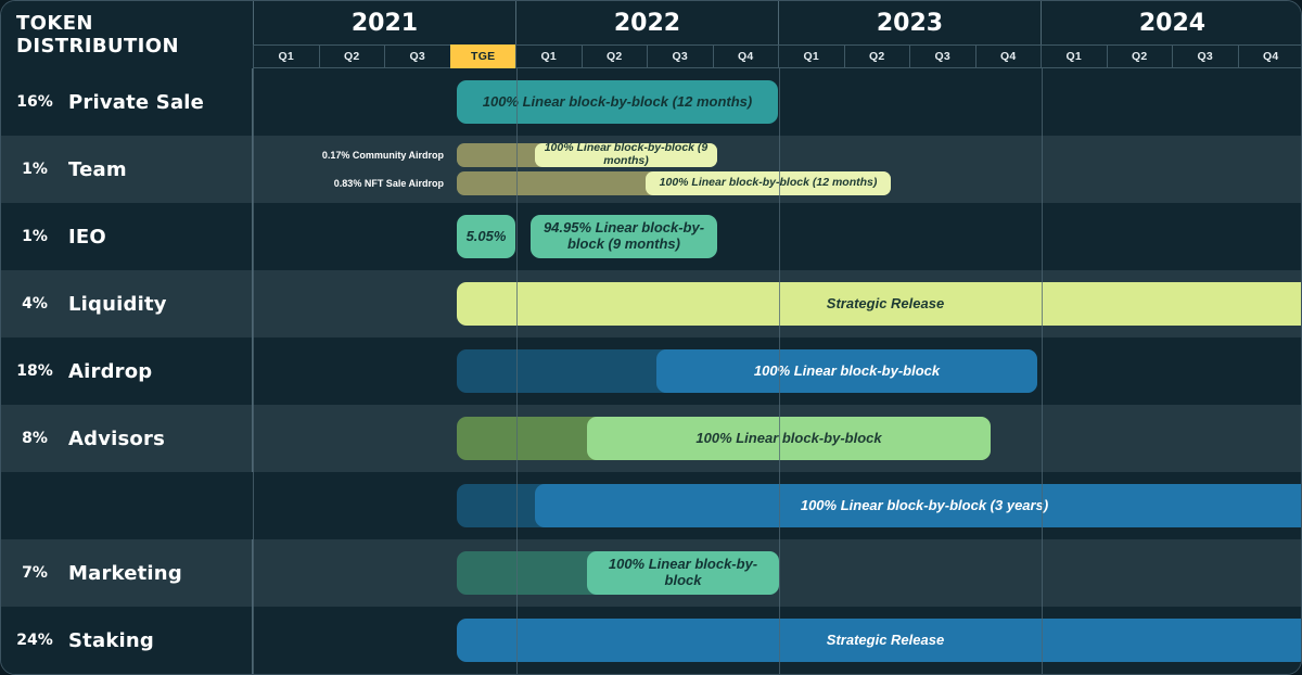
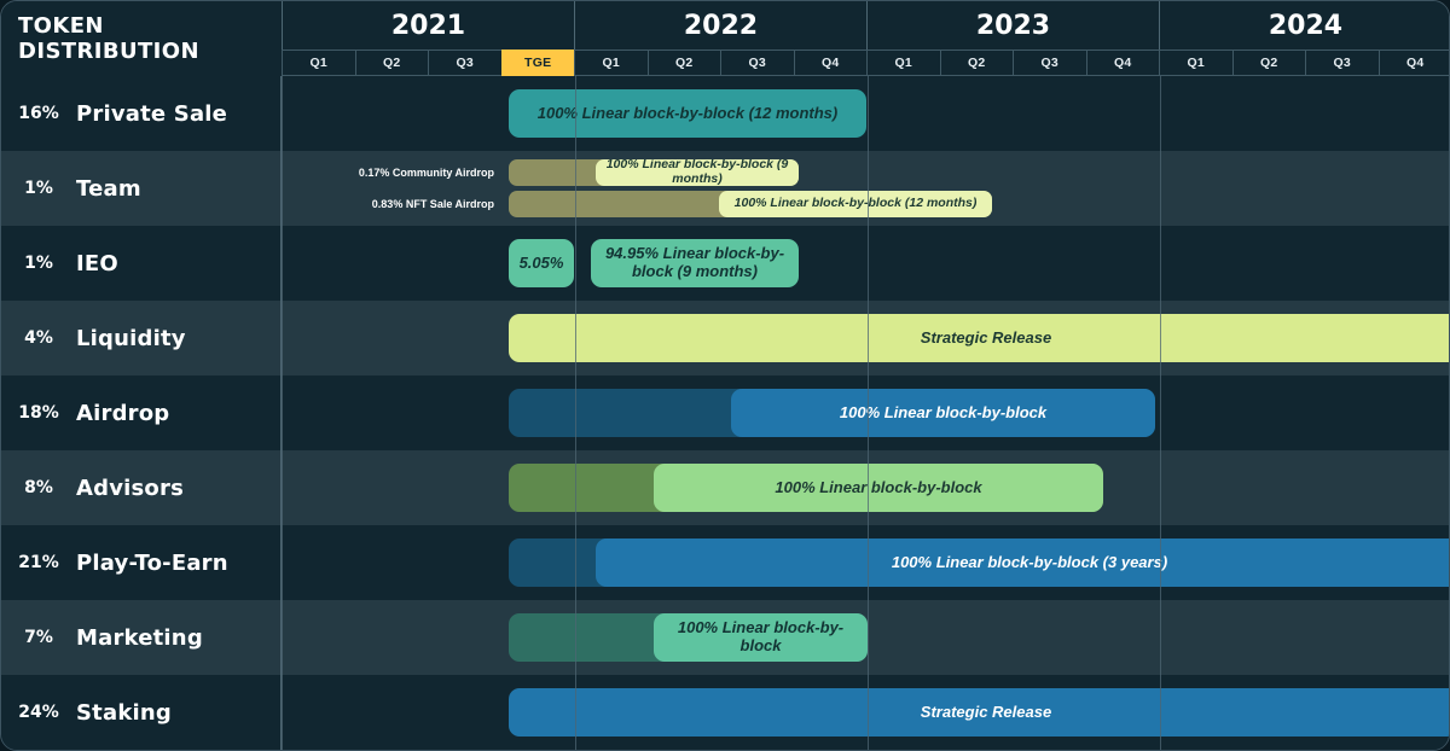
  TOKEN DISTRIBUTION
  2021
  2022
  2023
  2024
  Q1
  Q2
  Q3
  TGE
  Q1
  Q2
  Q3
  Q4
  Q1
  Q2
  Q3
  Q4
  Q1
  Q2
  Q3
  Q4
  16%
  Private Sale
  100% Linear block-by-block (12 months)
  1%
  Team
  0.17% Community Airdrop
  0.83% NFT Sale Airdrop
  100% Linear block-by-block (9 months)
  100% Linear block-by-block (12 months)
  1%
  IEO
  5.05%
  94.95% Linear block-by-block (9 months)
  4%
  Liquidity
  Strategic Release
  18%
  Airdrop
  100% Linear block-by-block
  8%
  Advisors
  100% Linear block-by-block
+ 21%
+ Play-To-Earn
  100% Linear block-by-block (3 years)
  7%
  Marketing
  100% Linear block-by-block
  24%
  Staking
  Strategic Release
